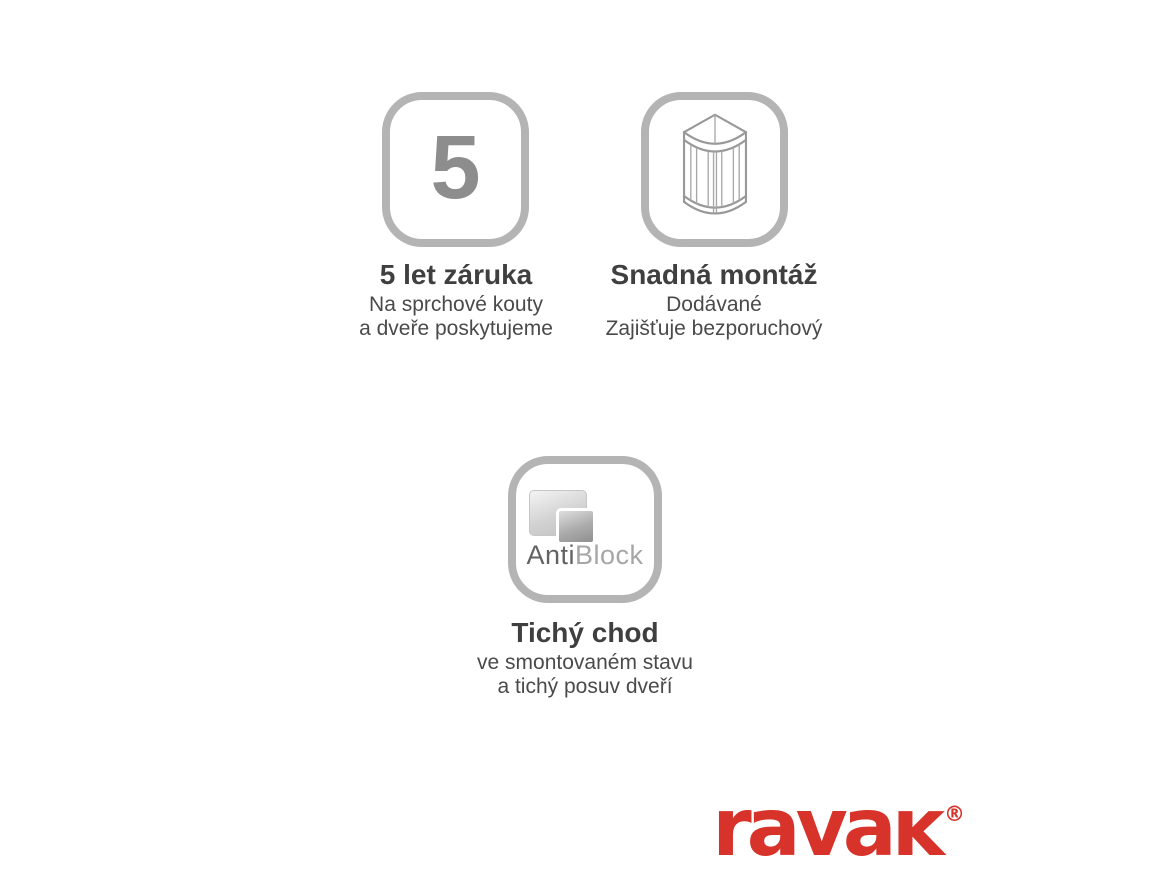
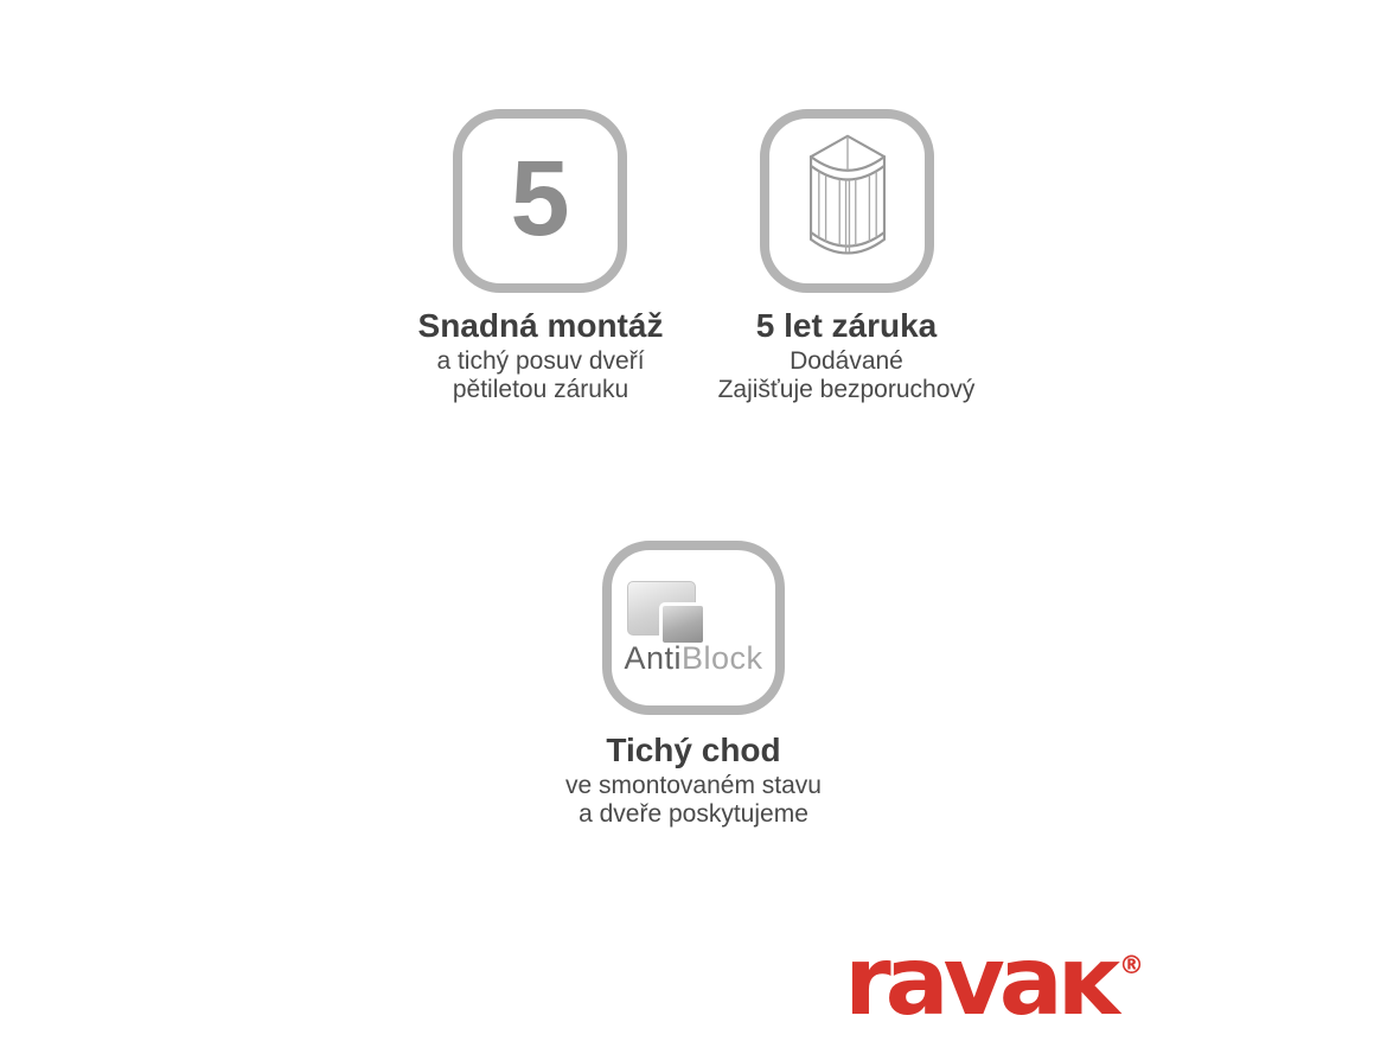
  5
  AntiBlock
- 5 let záruka
+ Snadná montáž
- Na sprchové kouty
- a dveře poskytujeme
+ a tichý posuv dveří
+ pětiletou záruku
- Snadná montáž
+ 5 let záruka
  Dodávané
  Zajišťuje bezporuchový
  Tichý chod
  ve smontovaném stavu
- a tichý posuv dveří
+ a dveře poskytujeme
  ravaĸ
  ®
